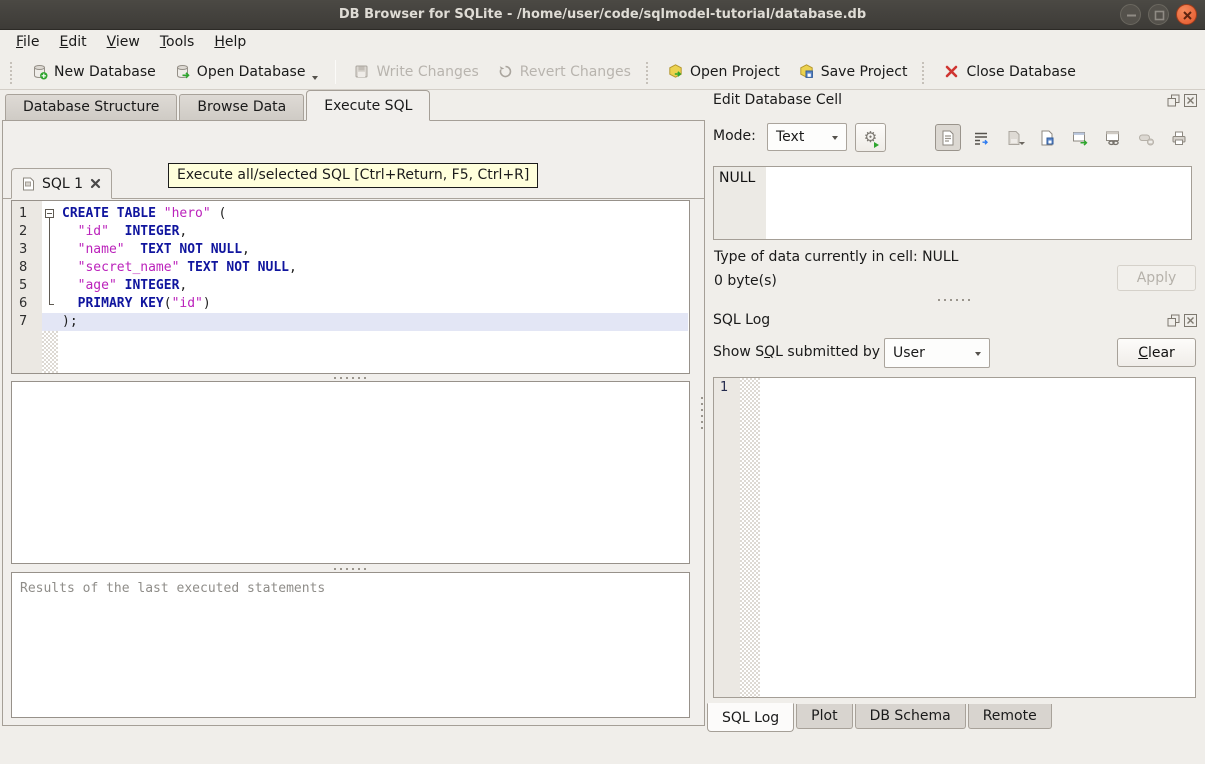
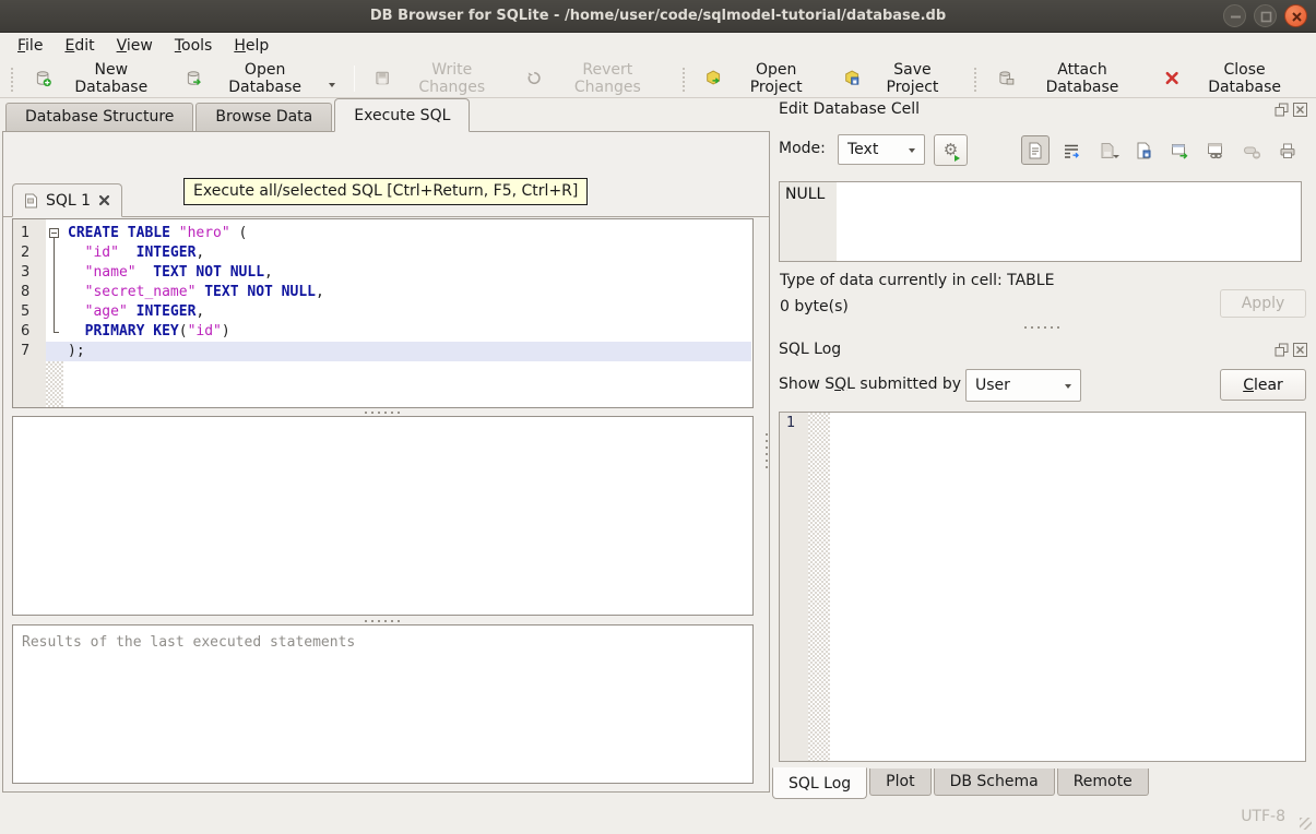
  DB Browser for SQLite - /home/user/code/sqlmodel-tutorial/database.db
  File
  Edit
  View
  Tools
  Help
  New Database
  Open Database
  Write Changes
  Revert Changes
  Open Project
  Save Project
+ Attach Database
  Close Database
  Database Structure
  Browse Data
  Execute SQL
  SQL 1
  1
  2
  3
  8
  5
  6
  7
  CREATE TABLE "hero" (
  "id" INTEGER,
  "name" TEXT NOT NULL,
  "secret_name" TEXT NOT NULL,
  "age" INTEGER,
  PRIMARY KEY("id")
  );
  Results of the last executed statements
  Execute all/selected SQL [Ctrl+Return, F5, Ctrl+R]
  Edit Database Cell
  Mode:
  Text
  ⚙
  NULL
- Type of data currently in cell: NULL
+ Type of data currently in cell: TABLE
  0 byte(s)
  Apply
  SQL Log
  Show SQL submitted by
  User
  Clear
  1
  SQL Log
  Plot
  DB Schema
  Remote
+ UTF-8
